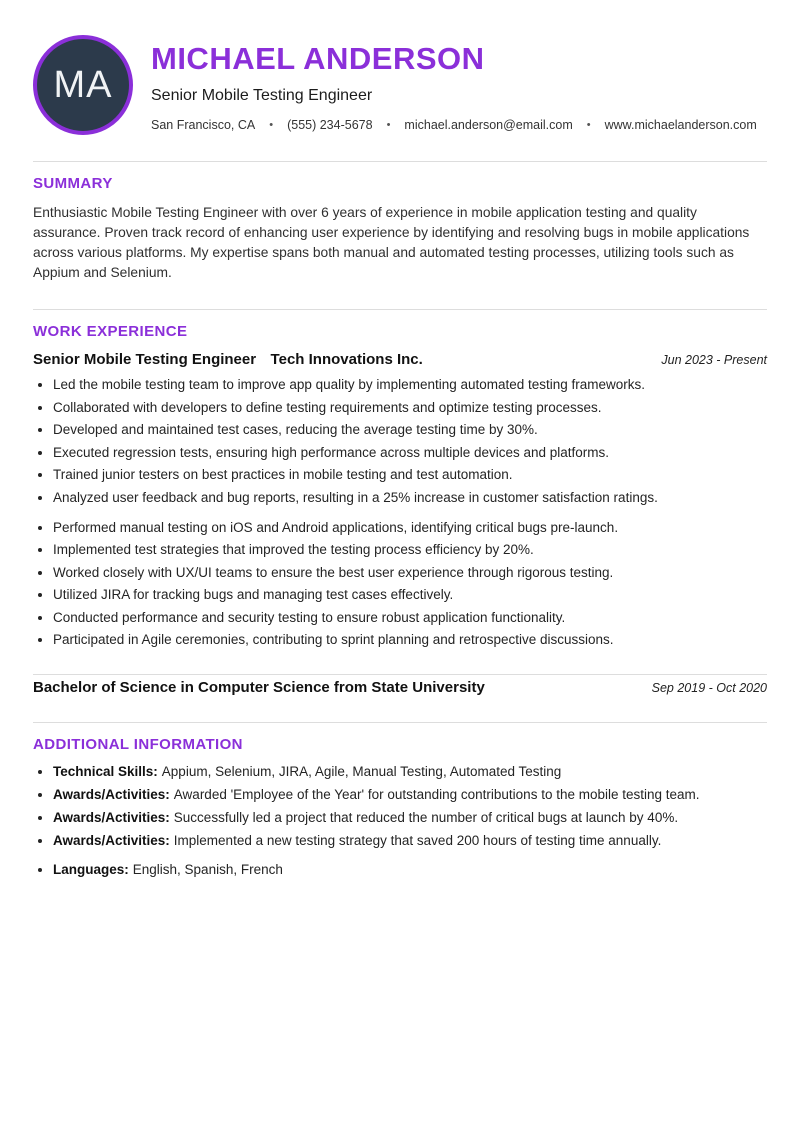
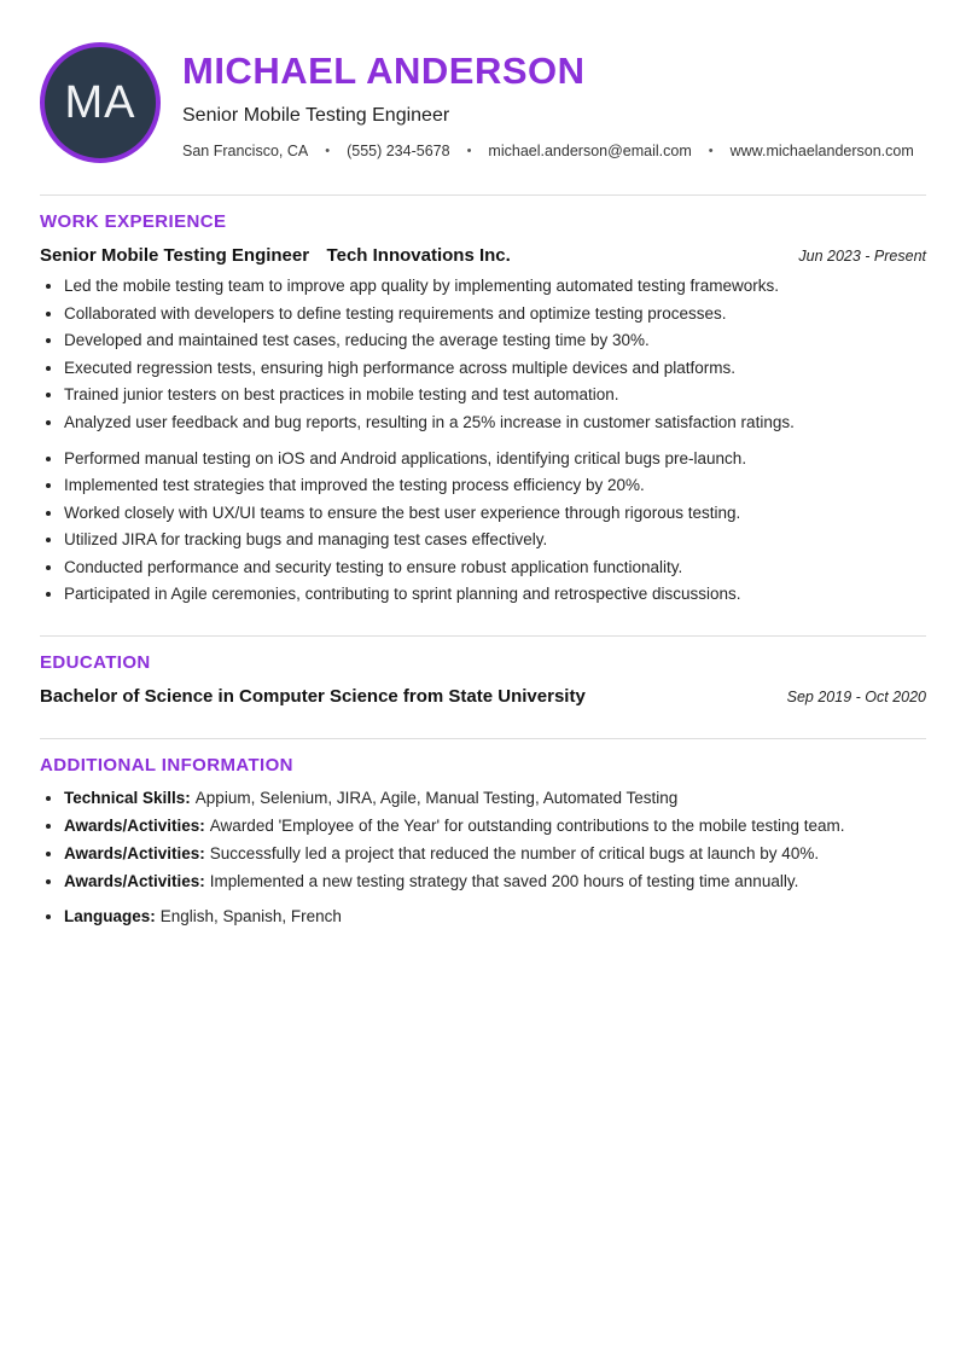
  MA
  MICHAEL ANDERSON
  Senior Mobile Testing Engineer
  San Francisco, CA
  •
  (555) 234-5678
  •
  michael.anderson@email.com
  •
  www.michaelanderson.com
- SUMMARY
- Enthusiastic Mobile Testing Engineer with over 6 years of experience in mobile application testing and quality assurance. Proven track record of enhancing user experience by identifying and resolving bugs in mobile applications across various platforms. My expertise spans both manual and automated testing processes, utilizing tools such as Appium and Selenium.
  WORK EXPERIENCE
  Senior Mobile Testing Engineer Tech Innovations Inc.
  Jun 2023 - Present
  Led the mobile testing team to improve app quality by implementing automated testing frameworks.
  Collaborated with developers to define testing requirements and optimize testing processes.
  Developed and maintained test cases, reducing the average testing time by 30%.
  Executed regression tests, ensuring high performance across multiple devices and platforms.
  Trained junior testers on best practices in mobile testing and test automation.
  Analyzed user feedback and bug reports, resulting in a 25% increase in customer satisfaction ratings.
  Performed manual testing on iOS and Android applications, identifying critical bugs pre-launch.
  Implemented test strategies that improved the testing process efficiency by 20%.
  Worked closely with UX/UI teams to ensure the best user experience through rigorous testing.
  Utilized JIRA for tracking bugs and managing test cases effectively.
  Conducted performance and security testing to ensure robust application functionality.
  Participated in Agile ceremonies, contributing to sprint planning and retrospective discussions.
+ EDUCATION
  Bachelor of Science in Computer Science from State University
  Sep 2019 - Oct 2020
  ADDITIONAL INFORMATION
  Technical Skills: Appium, Selenium, JIRA, Agile, Manual Testing, Automated Testing
  Awards/Activities: Awarded 'Employee of the Year' for outstanding contributions to the mobile testing team.
  Awards/Activities: Successfully led a project that reduced the number of critical bugs at launch by 40%.
  Awards/Activities: Implemented a new testing strategy that saved 200 hours of testing time annually.
  Languages: English, Spanish, French
